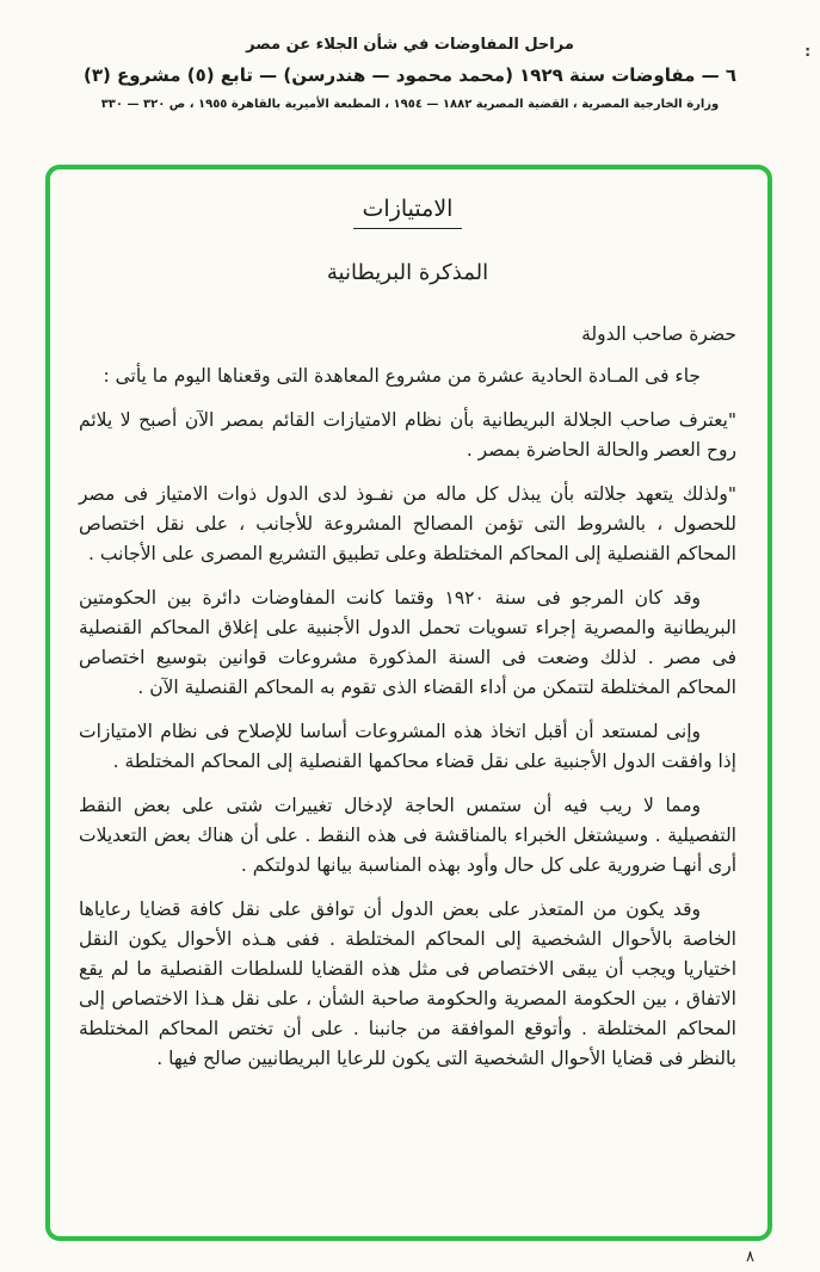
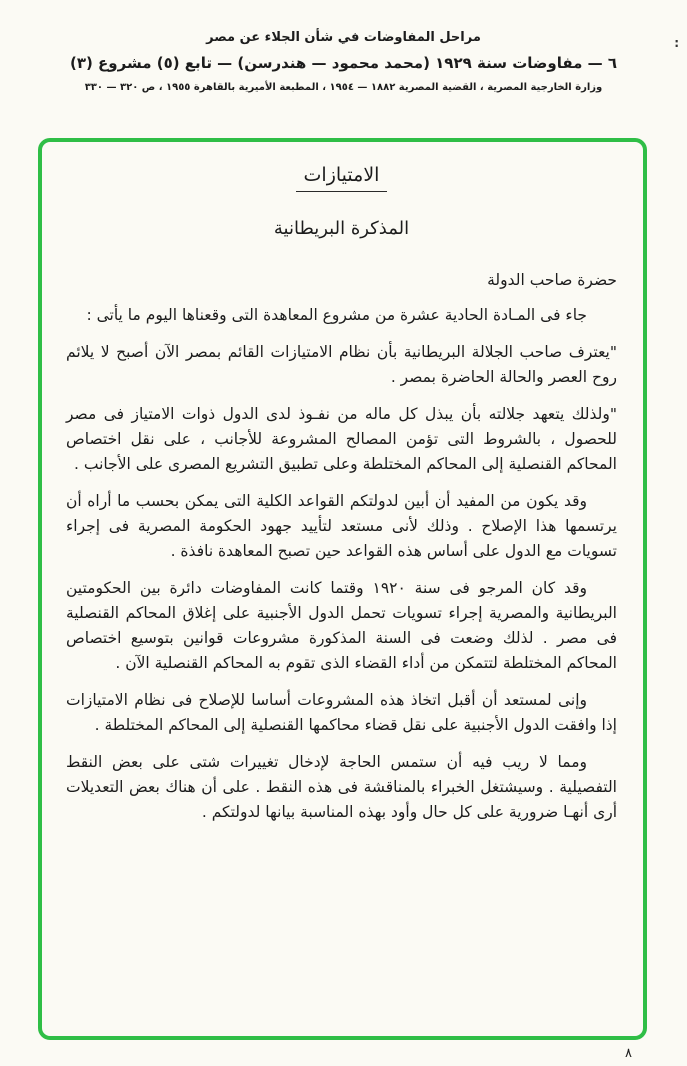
  :
  مراحل المفاوضات في شأن الجلاء عن مصر
  ٦ — مفاوضات سنة ١٩٢٩ (محمد محمود — هندرسن) — تابع (٥) مشروع (٣)
  وزارة الخارجية المصرية ، القضية المصرية ١٨٨٢ — ١٩٥٤ ، المطبعة الأميرية بالقاهرة ١٩٥٥ ، ص ٣٢٠ — ٣٣٠
  الامتيازات
  المذكرة البريطانية
  حضرة صاحب الدولة
  جاء فى المـادة الحادية عشرة من مشروع المعاهدة التى وقعناها اليوم ما يأتى :
  "يعترف صاحب الجلالة البريطانية بأن نظام الامتيازات القائم بمصر الآن أصبح لا يلائم روح العصر والحالة الحاضرة بمصر .
  "ولذلك يتعهد جلالته بأن يبذل كل ماله من نفـوذ لدى الدول ذوات الامتياز فى مصر للحصول ، بالشروط التى تؤمن المصالح المشروعة للأجانب ، على نقل اختصاص المحاكم القنصلية إلى المحاكم المختلطة وعلى تطبيق التشريع المصرى على الأجانب .
+ وقد يكون من المفيد أن أبين لدولتكم القواعد الكلية التى يمكن بحسب ما أراه أن يرتسمها هذا الإصلاح . وذلك لأنى مستعد لتأييد جهود الحكومة المصرية فى إجراء تسويات مع الدول على أساس هذه القواعد حين تصبح المعاهدة نافذة .
  وقد كان المرجو فى سنة ١٩٢٠ وقتما كانت المفاوضات دائرة بين الحكومتين البريطانية والمصرية إجراء تسويات تحمل الدول الأجنبية على إغلاق المحاكم القنصلية فى مصر . لذلك وضعت فى السنة المذكورة مشروعات قوانين بتوسيع اختصاص المحاكم المختلطة لتتمكن من أداء القضاء الذى تقوم به المحاكم القنصلية الآن .
  وإنى لمستعد أن أقبل اتخاذ هذه المشروعات أساسا للإصلاح فى نظام الامتيازات إذا وافقت الدول الأجنبية على نقل قضاء محاكمها القنصلية إلى المحاكم المختلطة .
  ومما لا ريب فيه أن ستمس الحاجة لإدخال تغييرات شتى على بعض النقط التفصيلية . وسيشتغل الخبراء بالمناقشة فى هذه النقط . على أن هناك بعض التعديلات أرى أنهـا ضرورية على كل حال وأود بهذه المناسبة بيانها لدولتكم .
- وقد يكون من المتعذر على بعض الدول أن توافق على نقل كافة قضايا رعاياها الخاصة بالأحوال الشخصية إلى المحاكم المختلطة . ففى هـذه الأحوال يكون النقل اختياريا ويجب أن يبقى الاختصاص فى مثل هذه القضايا للسلطات القنصلية ما لم يقع الاتفاق ، بين الحكومة المصرية والحكومة صاحبة الشأن ، على نقل هـذا الاختصاص إلى المحاكم المختلطة . وأتوقع الموافقة من جانبنا . على أن تختص المحاكم المختلطة بالنظر فى قضايا الأحوال الشخصية التى يكون للرعايا البريطانيين صالح فيها .
  ٨
